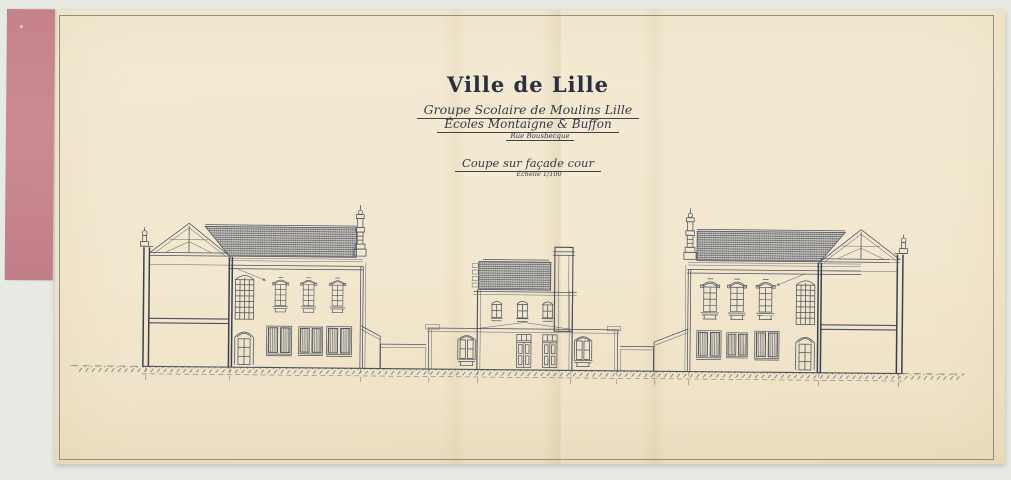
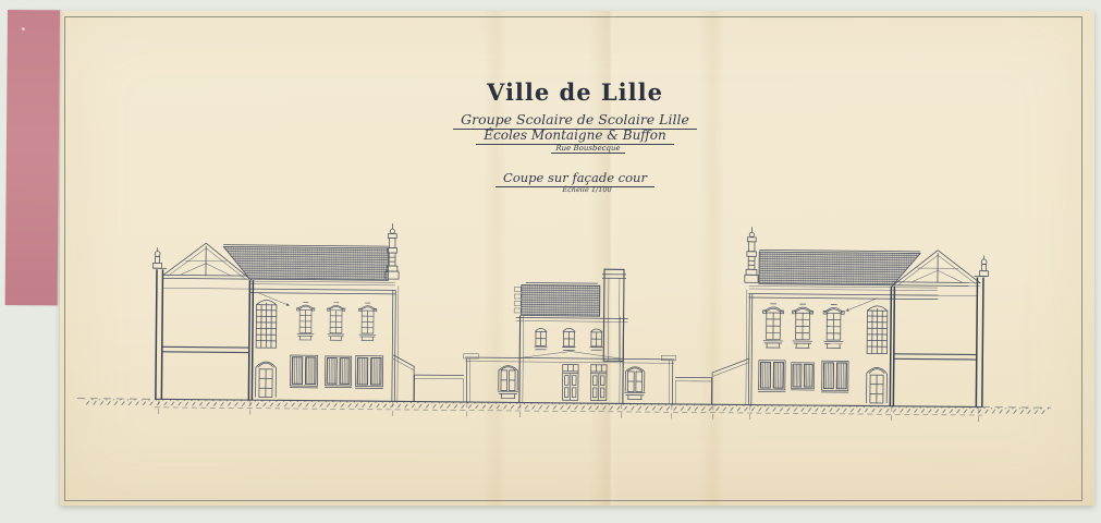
  Ville de Lille
- Groupe Scolaire de Moulins Lille
+ Groupe Scolaire de Scolaire Lille
  Écoles Montaigne & Buffon
  Rue Bousbecque
  Coupe sur façade cour
  Échelle 1/100
